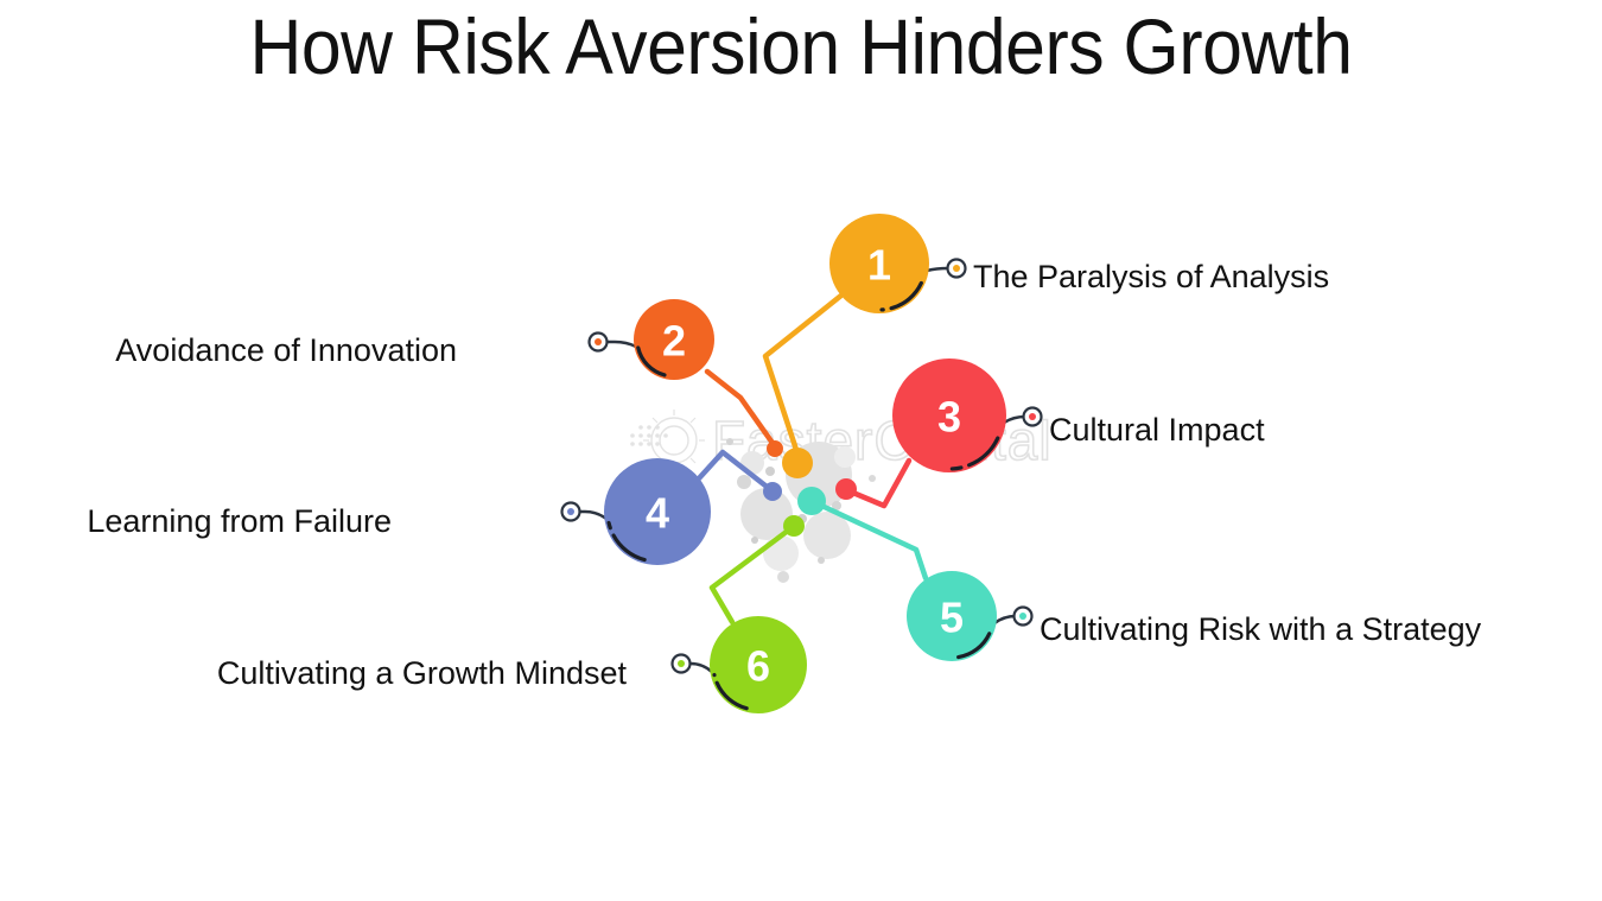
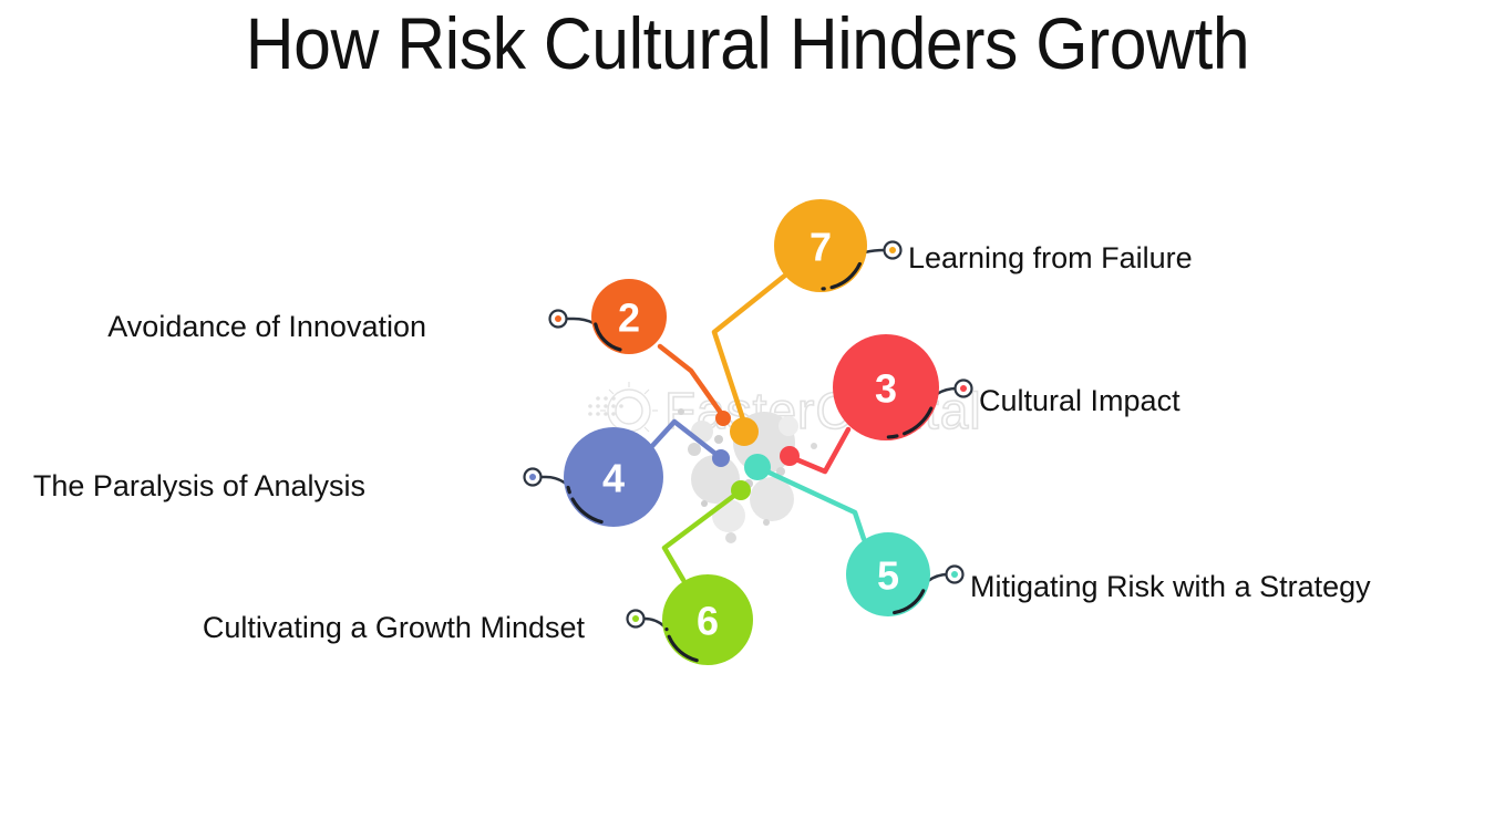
- How Risk Aversion Hinders Growth
+ How Risk Cultural Hinders Growth
- 1
+ 7
  2
  3
  4
  5
  6
- The Paralysis of Analysis
+ Learning from Failure
  Avoidance of Innovation
  Cultural Impact
- Learning from Failure
+ The Paralysis of Analysis
- Cultivating Risk with a Strategy
+ Mitigating Risk with a Strategy
  Cultivating a Growth Mindset
